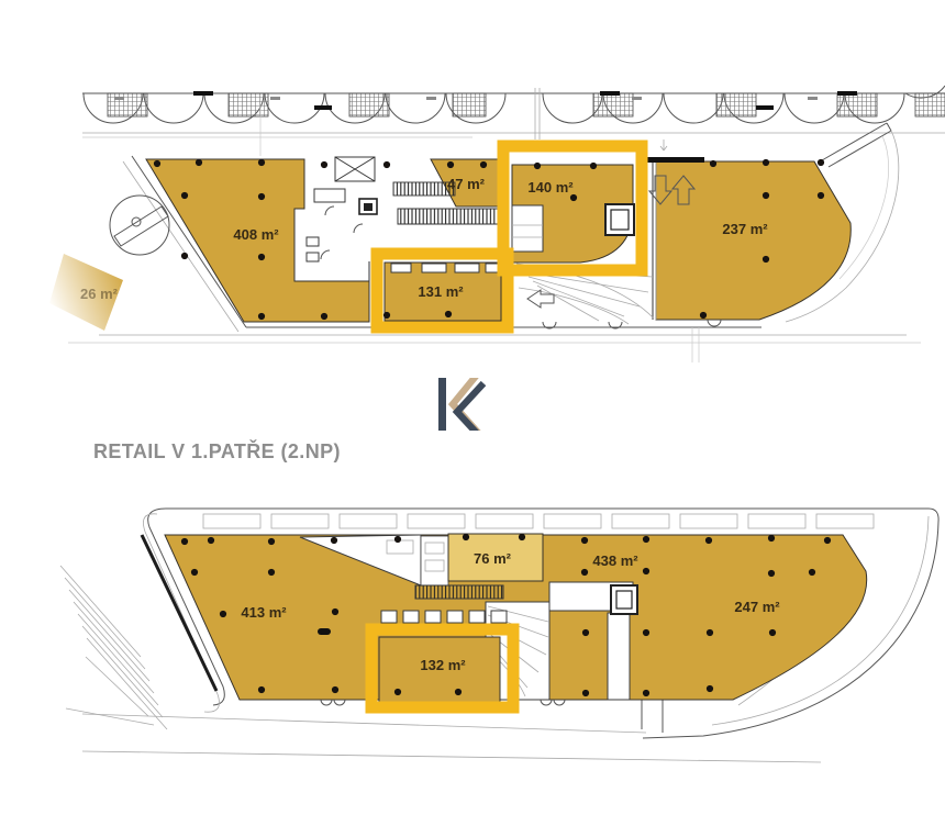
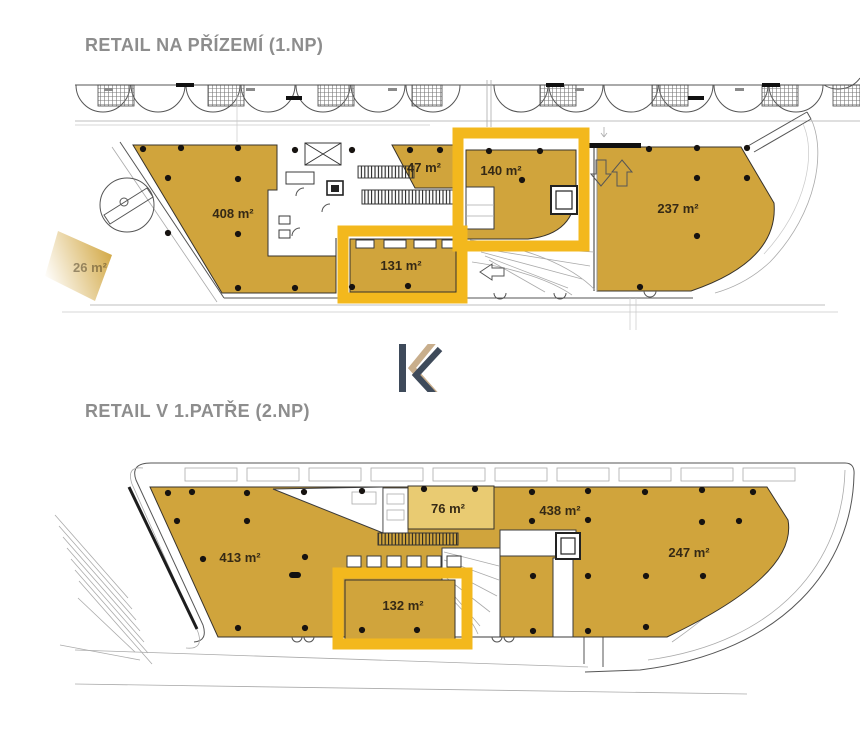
+ RETAIL NA PŘÍZEMÍ (1.NP)
  26 m²
  408 m²
  47 m²
  140 m²
  237 m²
  131 m²
  RETAIL V 1.PATŘE (2.NP)
  413 m²
  76 m²
  438 m²
  247 m²
  132 m²
